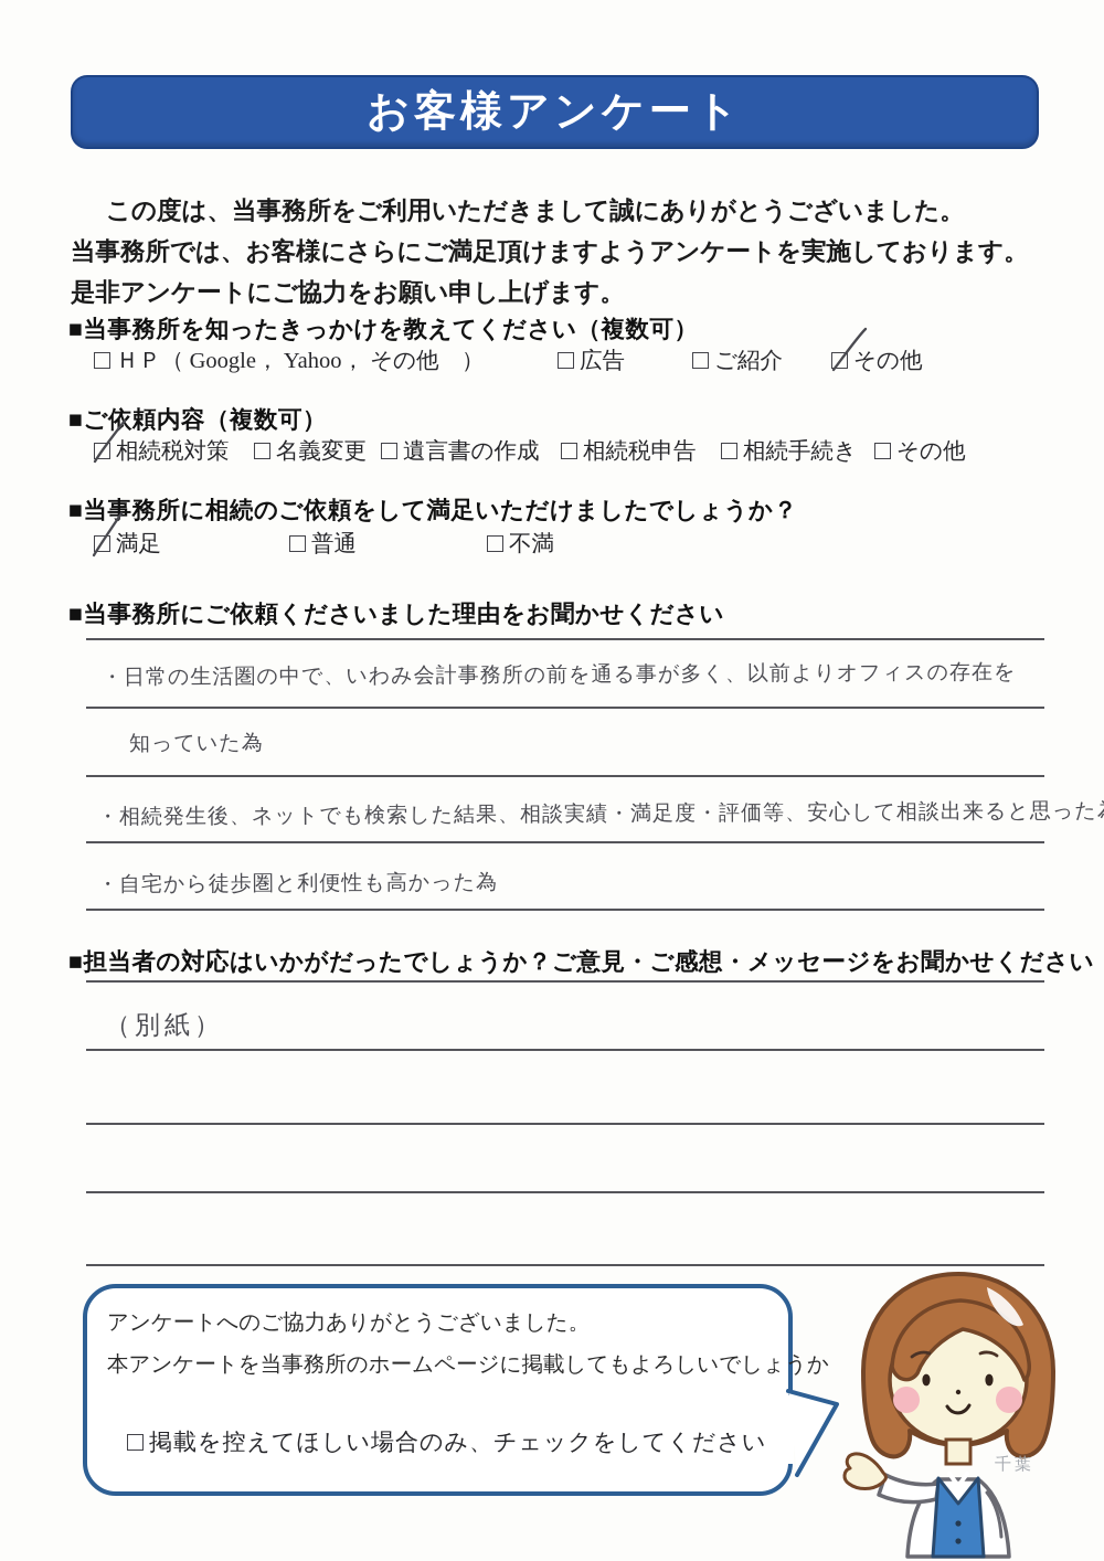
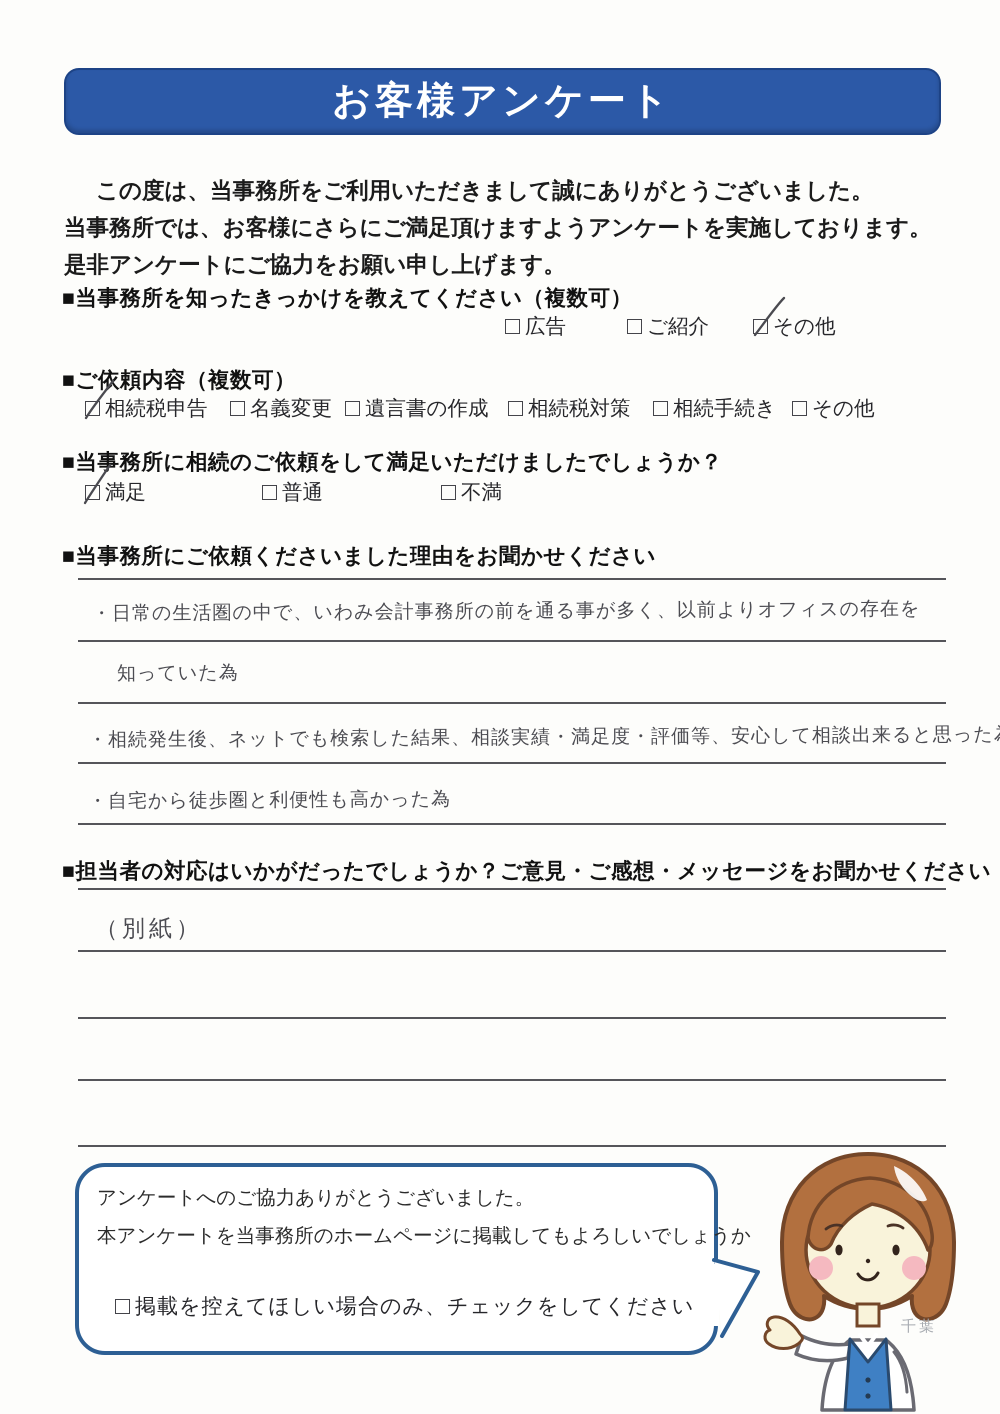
  お客様アンケート
  この度は、当事務所をご利用いただきまして誠にありがとうございました。
  当事務所では、お客様にさらにご満足頂けますようアンケートを実施しております。
  是非アンケートにご協力をお願い申し上げます。
  ■当事務所を知ったきっかけを教えてください（複数可）
- ＨＰ（ Google， Yahoo， その他 ）
  広告
  ご紹介
  その他
  ■ご依頼内容（複数可）
- 相続税対策
+ 相続税申告
  名義変更
  遺言書の作成
- 相続税申告
+ 相続税対策
  相続手続き
  その他
  ■当事務所に相続のご依頼をして満足いただけましたでしょうか？
  満足
  普通
  不満
  ■当事務所にご依頼くださいました理由をお聞かせください
  ・日常の生活圏の中で、いわみ会計事務所の前を通る事が多く、以前よりオフィスの存在を
  知っていた為
  ・相続発生後、ネットでも検索した結果、相談実績・満足度・評価等、安心して相談出来ると思った
  ・自宅から徒歩圏と利便性も高かった為
  ■担当者の対応はいかがだったでしょうか？ご意見・ご感想・メッセージをお聞かせください
  （別紙）
  アンケートへのご協力ありがとうございました。
  本アンケートを当事務所のホームページに掲載してもよろしいでしょうか
  掲載を控えてほしい場合のみ、チェックをしてください
  千葉
